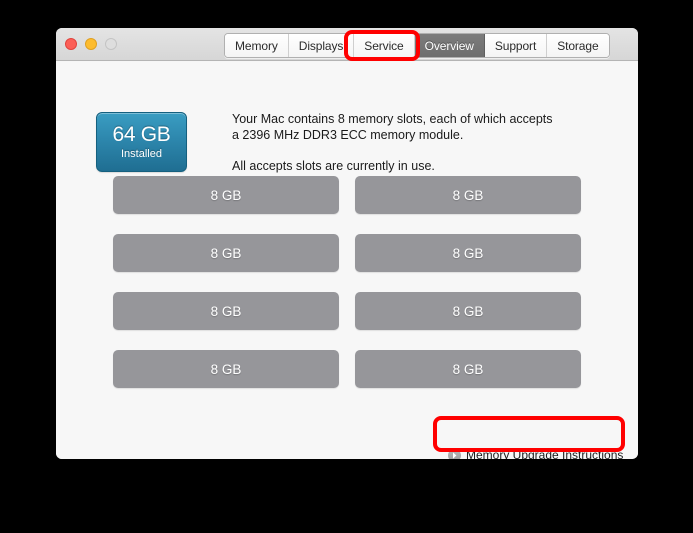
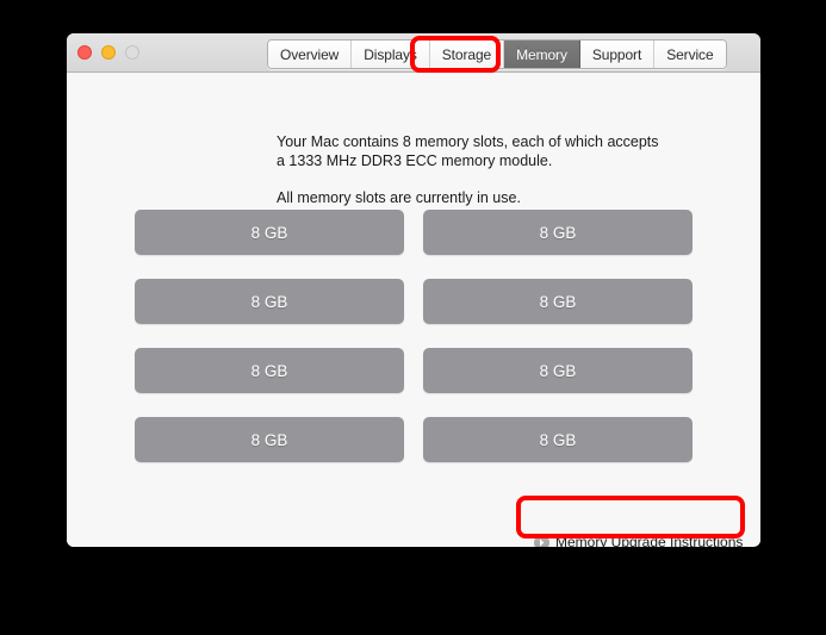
- Memory
+ Overview
  Displays
- Service
+ Storage
- Overview
+ Memory
  Support
- Storage
+ Service
- 64 GB
- Installed
- Your Mac contains 8 memory slots, each of which accepts a 2396 MHz DDR3 ECC memory module.
+ Your Mac contains 8 memory slots, each of which accepts a 1333 MHz DDR3 ECC memory module.
- All accepts slots are currently in use.
+ All memory slots are currently in use.
  8 GB
  8 GB
  8 GB
  8 GB
  8 GB
  8 GB
  8 GB
  8 GB
  Memory Upgrade Instructions
